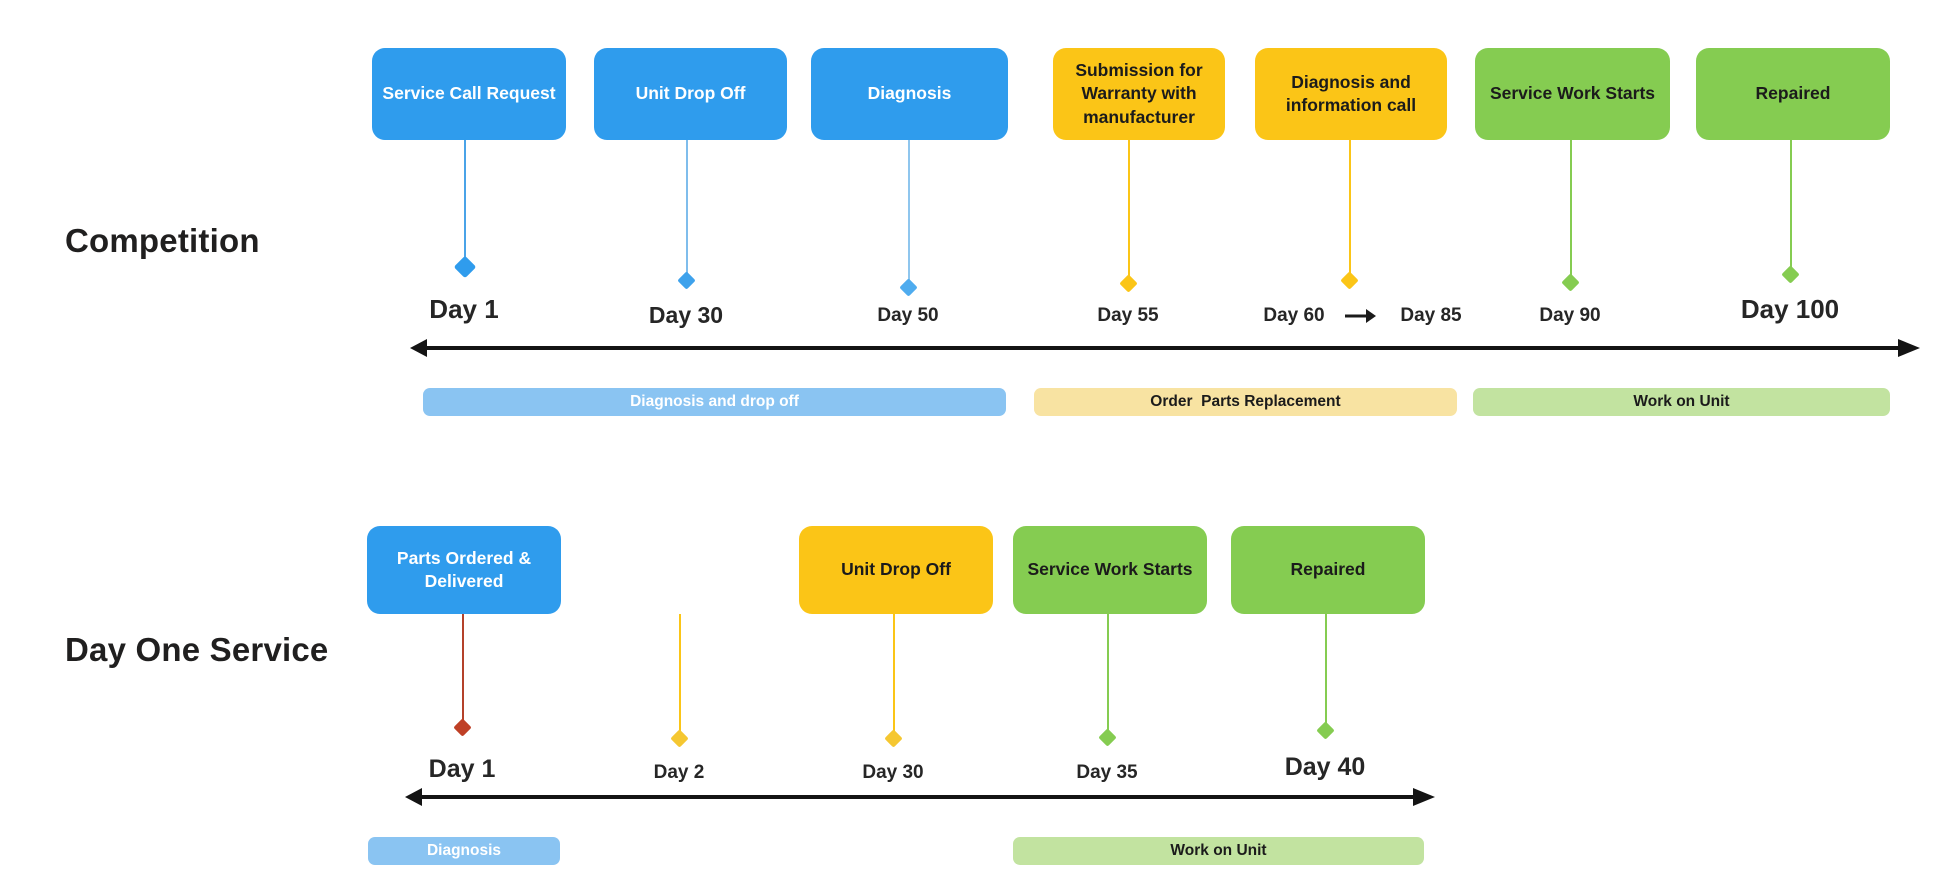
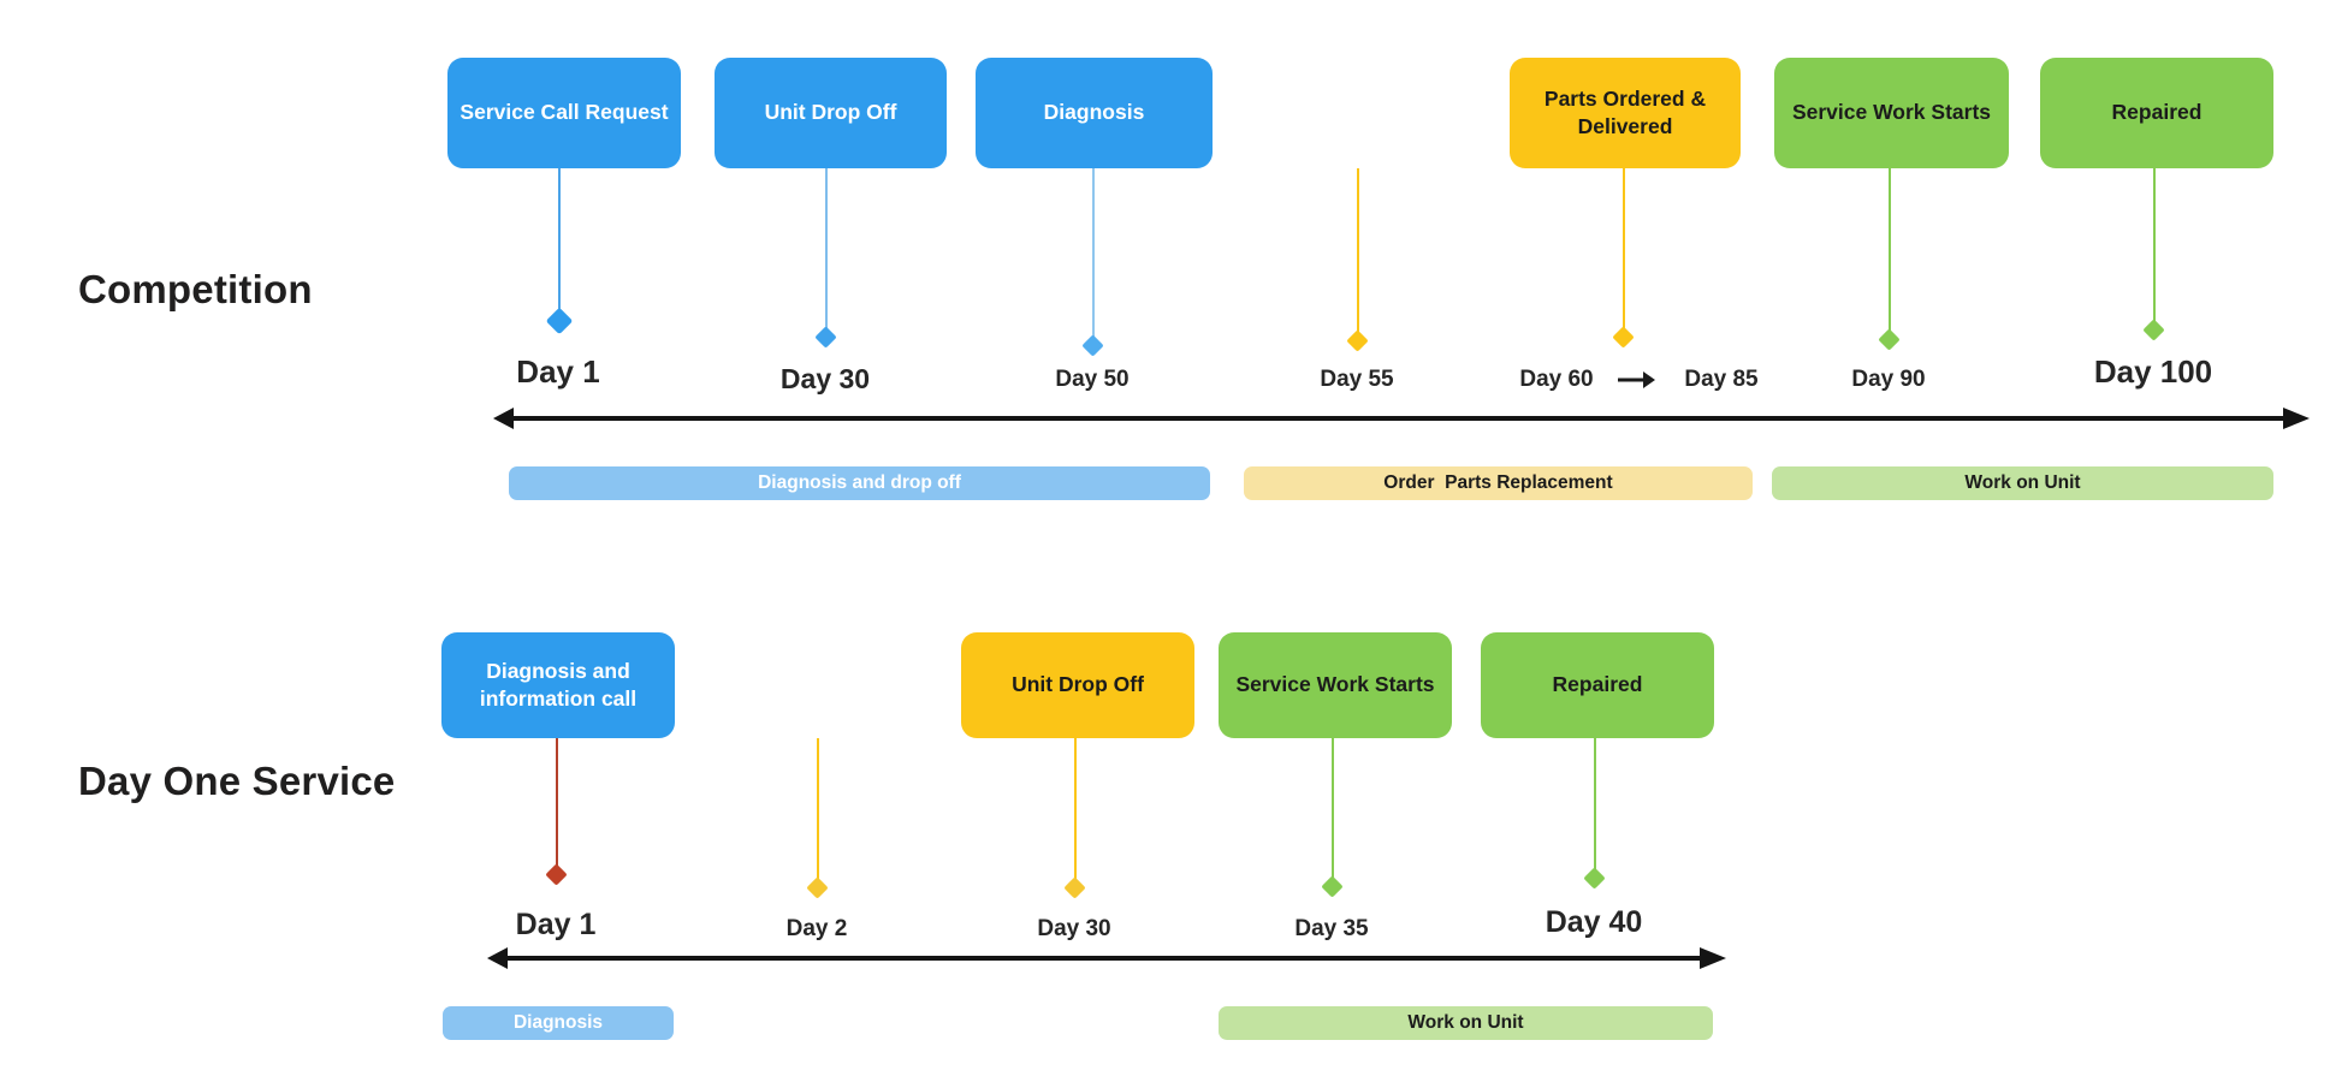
  Competition
  Service Call Request
  Unit Drop Off
  Diagnosis
- Submission for Warranty with manufacturer
- Diagnosis and information call
+ Parts Ordered & Delivered
  Service Work Starts
  Repaired
  Day 1
  Day 30
  Day 50
  Day 55
  Day 60
  Day 85
  Day 90
  Day 100
  Diagnosis and drop off
  Order Parts Replacement
  Work on Unit
  Day One Service
- Parts Ordered & Delivered
+ Diagnosis and information call
  Unit Drop Off
  Service Work Starts
  Repaired
  Day 1
  Day 2
  Day 30
  Day 35
  Day 40
  Diagnosis
  Work on Unit
